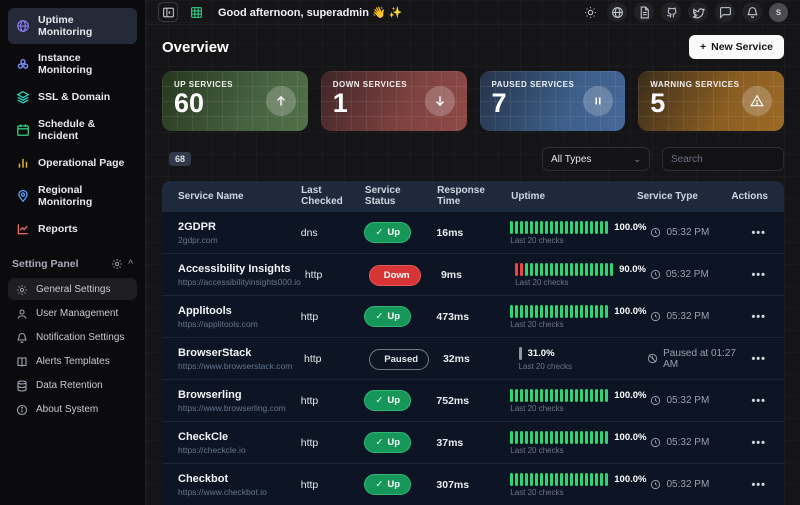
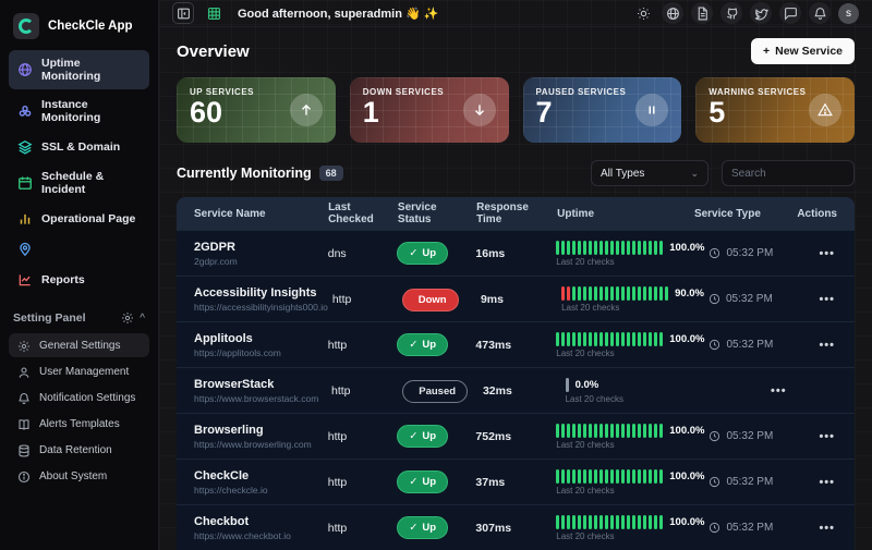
+ CheckCle App
  Uptime Monitoring
  Instance Monitoring
  SSL & Domain
  Schedule & Incident
  Operational Page
- Regional Monitoring
  Reports
  Setting Panel
  ^
  General Settings
  User Management
  Notification Settings
  Alerts Templates
  Data Retention
  About System
  Good afternoon, superadmin 👋 ✨
  s
  Overview
  +
  New Service
  UP SERVICES
  60
  DOWN SERVICES
  1
  PAUSED SERVICES
  7
  WARNING SERVICES
  5
+ Currently Monitoring
  68
  All Types
  ⌄
  Search
  Service Name
  Last Checked
  Service Status
  Response Time
  Uptime
  Service Type
  Actions
  2GDPR
  2gdpr.com
  dns
  ✓
  Up
  16ms
  100.0%
  Last 20 checks
  05:32 PM
  •••
  Accessibility Insights
  https://accessibilityinsights000.io
  http
  Down
  9ms
  90.0%
  Last 20 checks
  05:32 PM
  •••
  Applitools
  https://applitools.com
  http
  ✓
  Up
  473ms
  100.0%
  Last 20 checks
  05:32 PM
  •••
  BrowserStack
  https://www.browserstack.com
  http
  Paused
  32ms
- 31.0%
+ 0.0%
  Last 20 checks
- Paused at 01:27 AM
  •••
  Browserling
  https://www.browserling.com
  http
  ✓
  Up
  752ms
  100.0%
  Last 20 checks
  05:32 PM
  •••
  CheckCle
  https://checkcle.io
  http
  ✓
  Up
  37ms
  100.0%
  Last 20 checks
  05:32 PM
  •••
  Checkbot
  https://www.checkbot.io
  http
  ✓
  Up
  307ms
  100.0%
  Last 20 checks
  05:32 PM
  •••
